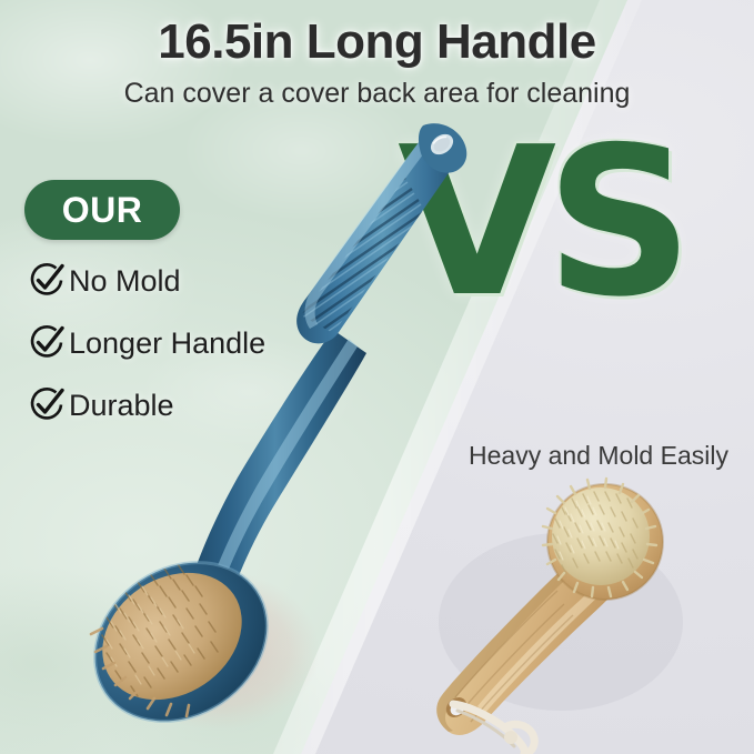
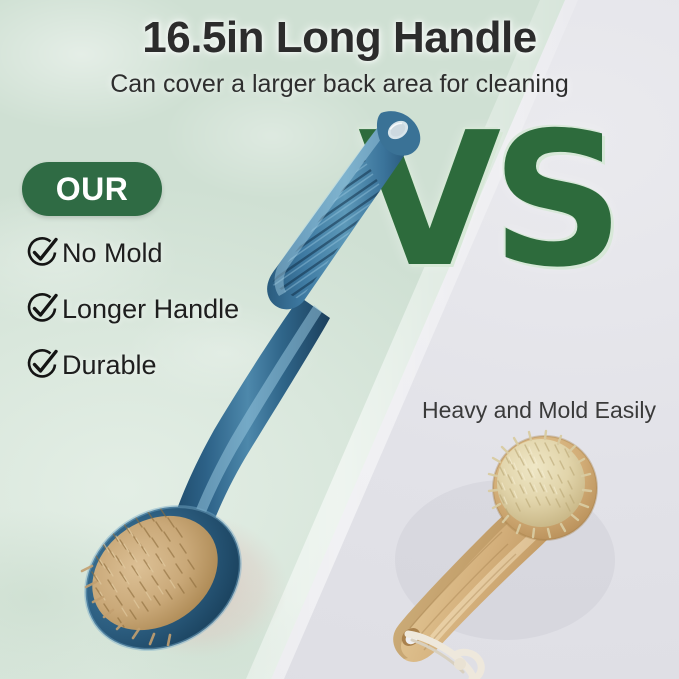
  VS
  16.5in Long Handle
- Can cover a cover back area for cleaning
+ Can cover a larger back area for cleaning
  OUR
  No Mold
  Longer Handle
  Durable
  Heavy and Mold Easily
